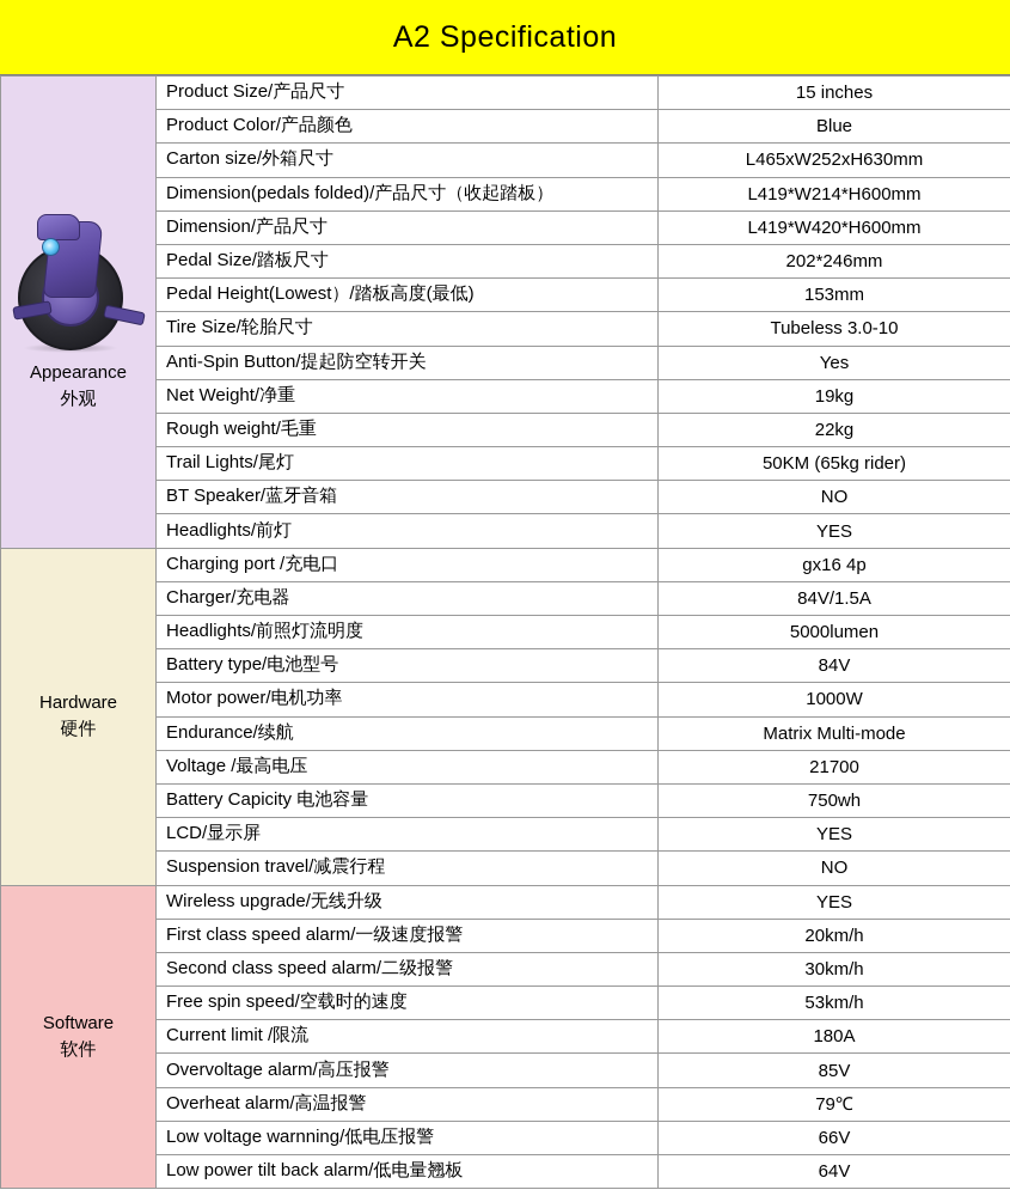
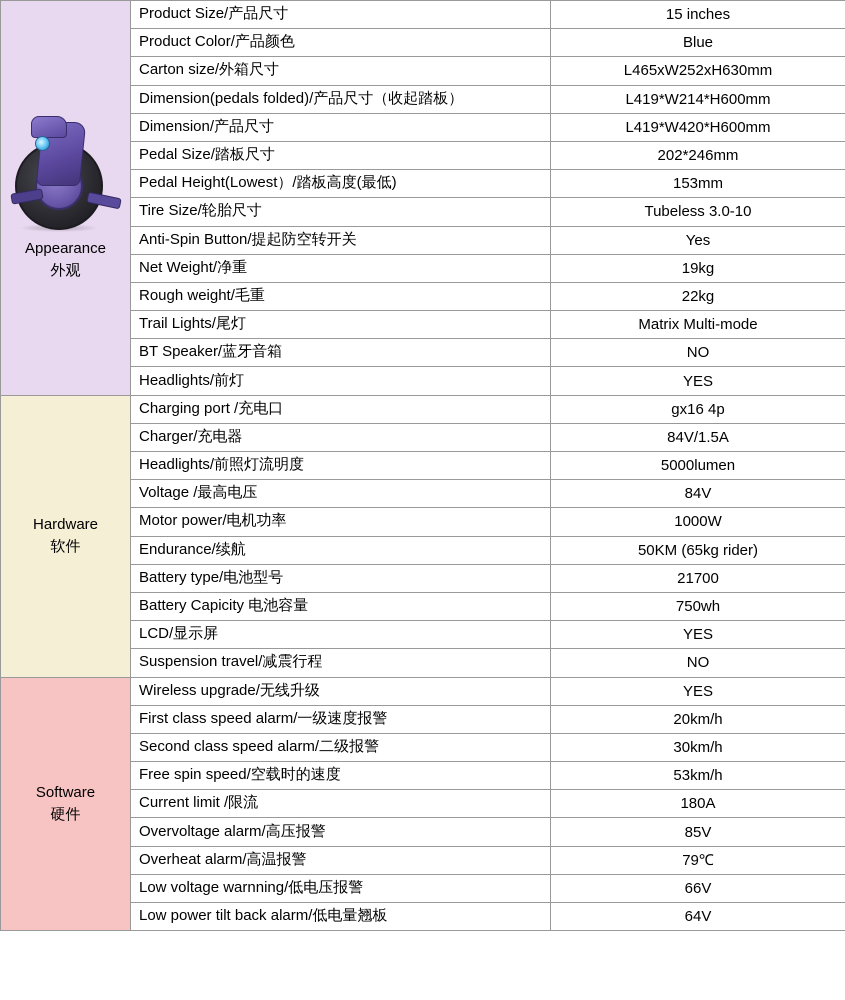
- A2 Specification
  Appearance 外观	Product Size/产品尺寸	15 inches
  Product Color/产品颜色	Blue
  Carton size/外箱尺寸	L465xW252xH630mm
  Dimension(pedals folded)/产品尺寸（收起踏板）	L419*W214*H600mm
  Dimension/产品尺寸	L419*W420*H600mm
  Pedal Size/踏板尺寸	202*246mm
  Pedal Height(Lowest）/踏板高度(最低)	153mm
  Tire Size/轮胎尺寸	Tubeless 3.0-10
  Anti-Spin Button/提起防空转开关	Yes
  Net Weight/净重	19kg
  Rough weight/毛重	22kg
- Trail Lights/尾灯	50KM (65kg rider)
+ Trail Lights/尾灯	Matrix Multi-mode
  BT Speaker/蓝牙音箱	NO
  Headlights/前灯	YES
- Hardware 硬件	Charging port /充电口	gx16 4p
+ Hardware 软件	Charging port /充电口	gx16 4p
  Charger/充电器	84V/1.5A
  Headlights/前照灯流明度	5000lumen
- Battery type/电池型号	84V
+ Voltage /最高电压	84V
  Motor power/电机功率	1000W
- Endurance/续航	Matrix Multi-mode
+ Endurance/续航	50KM (65kg rider)
- Voltage /最高电压	21700
+ Battery type/电池型号	21700
  Battery Capicity 电池容量	750wh
  LCD/显示屏	YES
  Suspension travel/减震行程	NO
- Software 软件	Wireless upgrade/无线升级	YES
+ Software 硬件	Wireless upgrade/无线升级	YES
  First class speed alarm/一级速度报警	20km/h
  Second class speed alarm/二级报警	30km/h
  Free spin speed/空载时的速度	53km/h
  Current limit /限流	180A
  Overvoltage alarm/高压报警	85V
  Overheat alarm/高温报警	79℃
  Low voltage warnning/低电压报警	66V
  Low power tilt back alarm/低电量翘板	64V
